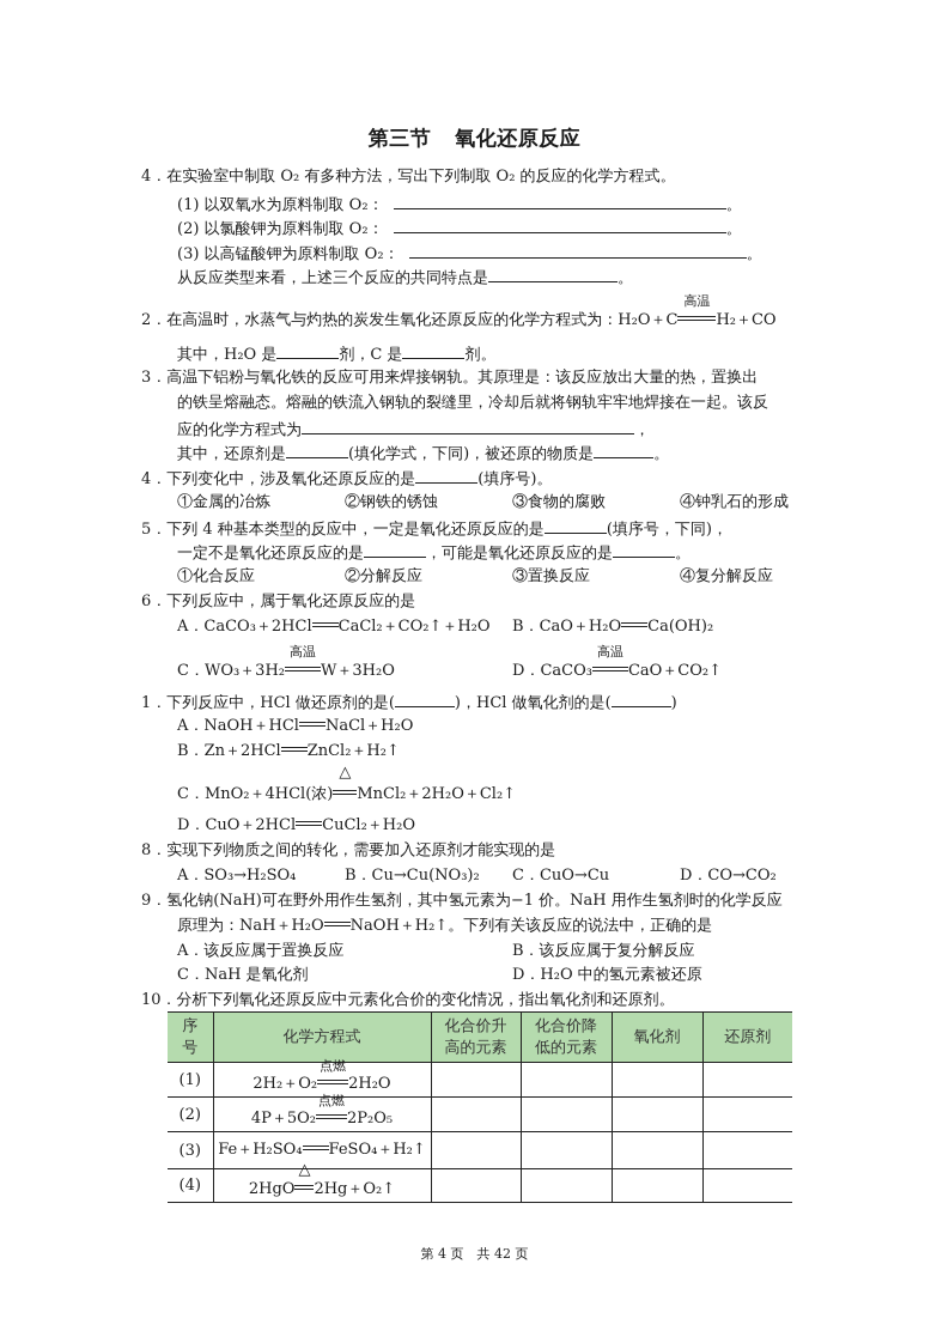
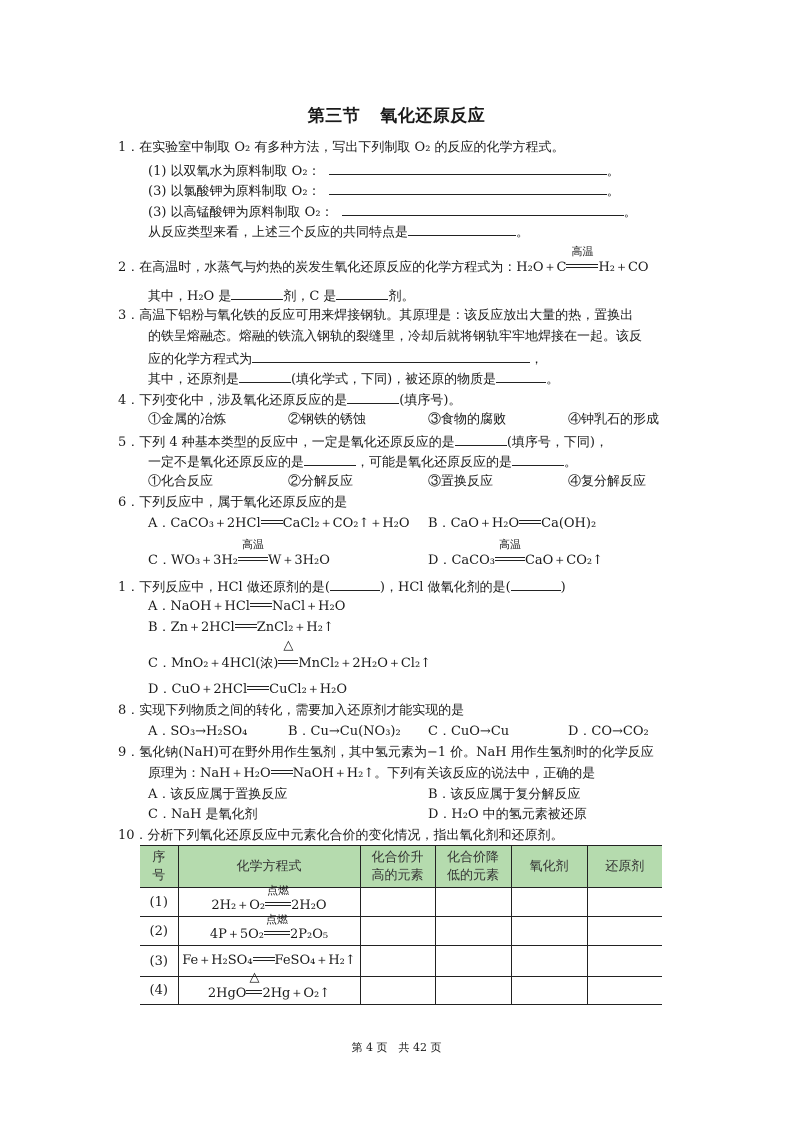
  第三节 氧化还原反应
- 4．在实验室中制取 O₂ 有多种方法，写出下列制取 O₂ 的反应的化学方程式。
+ 1．在实验室中制取 O₂ 有多种方法，写出下列制取 O₂ 的反应的化学方程式。
  (1) 以双氧水为原料制取 O₂： 。
- (2) 以氯酸钾为原料制取 O₂： 。
+ (3) 以氯酸钾为原料制取 O₂： 。
  (3) 以高锰酸钾为原料制取 O₂： 。
  从反应类型来看，上述三个反应的共同特点是 。
  2．在高温时，水蒸气与灼热的炭发生氧化还原反应的化学方程式为：H₂O＋C
  高温
  H₂＋CO
  其中，H₂O 是 剂，C 是 剂。
  3．高温下铝粉与氧化铁的反应可用来焊接钢轨。其原理是：该反应放出大量的热，置换出
  的铁呈熔融态。熔融的铁流入钢轨的裂缝里，冷却后就将钢轨牢牢地焊接在一起。该反
  应的化学方程式为 ，
  其中，还原剂是 (填化学式，下同)，被还原的物质是 。
  4．下列变化中，涉及氧化还原反应的是 (填序号)。
  ①金属的冶炼
  ②钢铁的锈蚀
  ③食物的腐败
  ④钟乳石的形成
  5．下列 4 种基本类型的反应中，一定是氧化还原反应的是 (填序号，下同)，
  一定不是氧化还原反应的是 ，可能是氧化还原反应的是 。
  ①化合反应
  ②分解反应
  ③置换反应
  ④复分解反应
  6．下列反应中，属于氧化还原反应的是
  A．CaCO₃＋2HCl CaCl₂＋CO₂↑＋H₂O
  B．CaO＋H₂O Ca(OH)₂
  C．WO₃＋3H₂
  高温
  W＋3H₂O
  D．CaCO₃
  高温
  CaO＋CO₂↑
  1．下列反应中，HCl 做还原剂的是( )，HCl 做氧化剂的是( )
  A．NaOH＋HCl NaCl＋H₂O
  B．Zn＋2HCl ZnCl₂＋H₂↑
  C．MnO₂＋4HCl(浓)
  △
  MnCl₂＋2H₂O＋Cl₂↑
  D．CuO＋2HCl CuCl₂＋H₂O
  8．实现下列物质之间的转化，需要加入还原剂才能实现的是
  A．SO₃→H₂SO₄
  B．Cu→Cu(NO₃)₂
  C．CuO→Cu
  D．CO→CO₂
  9．氢化钠(NaH)可在野外用作生氢剂，其中氢元素为−1 价。NaH 用作生氢剂时的化学反应
  原理为：NaH＋H₂O NaOH＋H₂↑。下列有关该反应的说法中，正确的是
  A．该反应属于置换反应
  B．该反应属于复分解反应
  C．NaH 是氧化剂
  D．H₂O 中的氢元素被还原
  10．分析下列氧化还原反应中元素化合价的变化情况，指出氧化剂和还原剂。
  序号	化学方程式	化合价升高的元素	化合价降低的元素	氧化剂	还原剂
  (1)	2H₂＋O₂点燃2H₂O
  (2)	4P＋5O₂点燃2P₂O₅
  (3)	Fe＋H₂SO₄ FeSO₄＋H₂↑
  (4)	2HgO△2Hg＋O₂↑
  第 4 页 共 42 页
